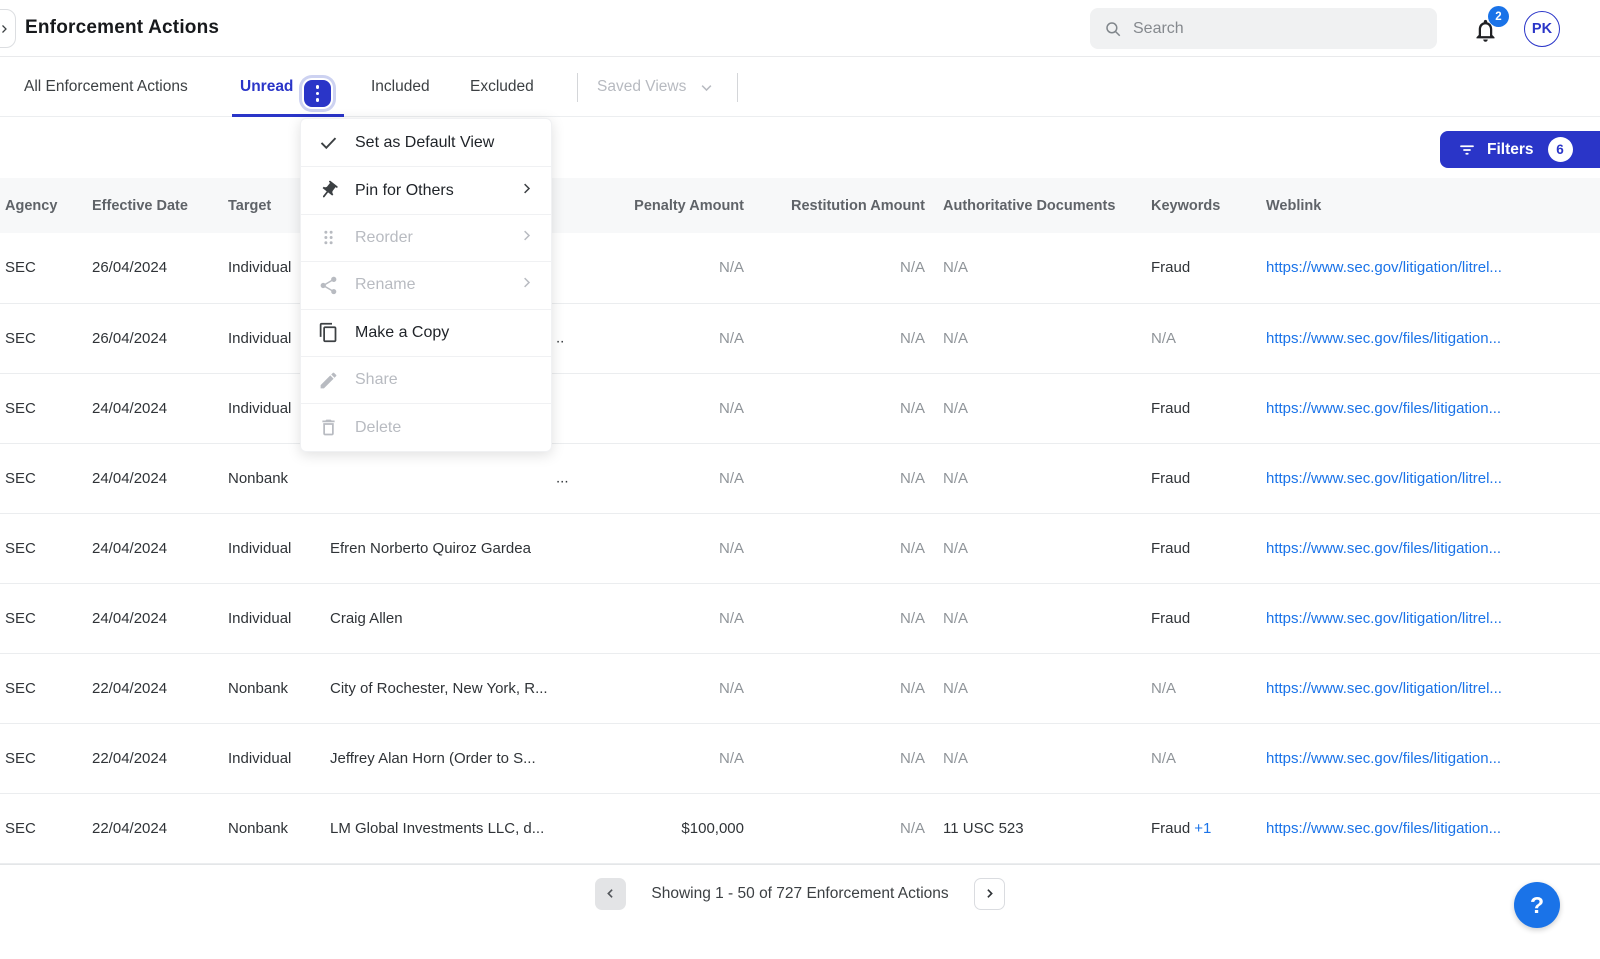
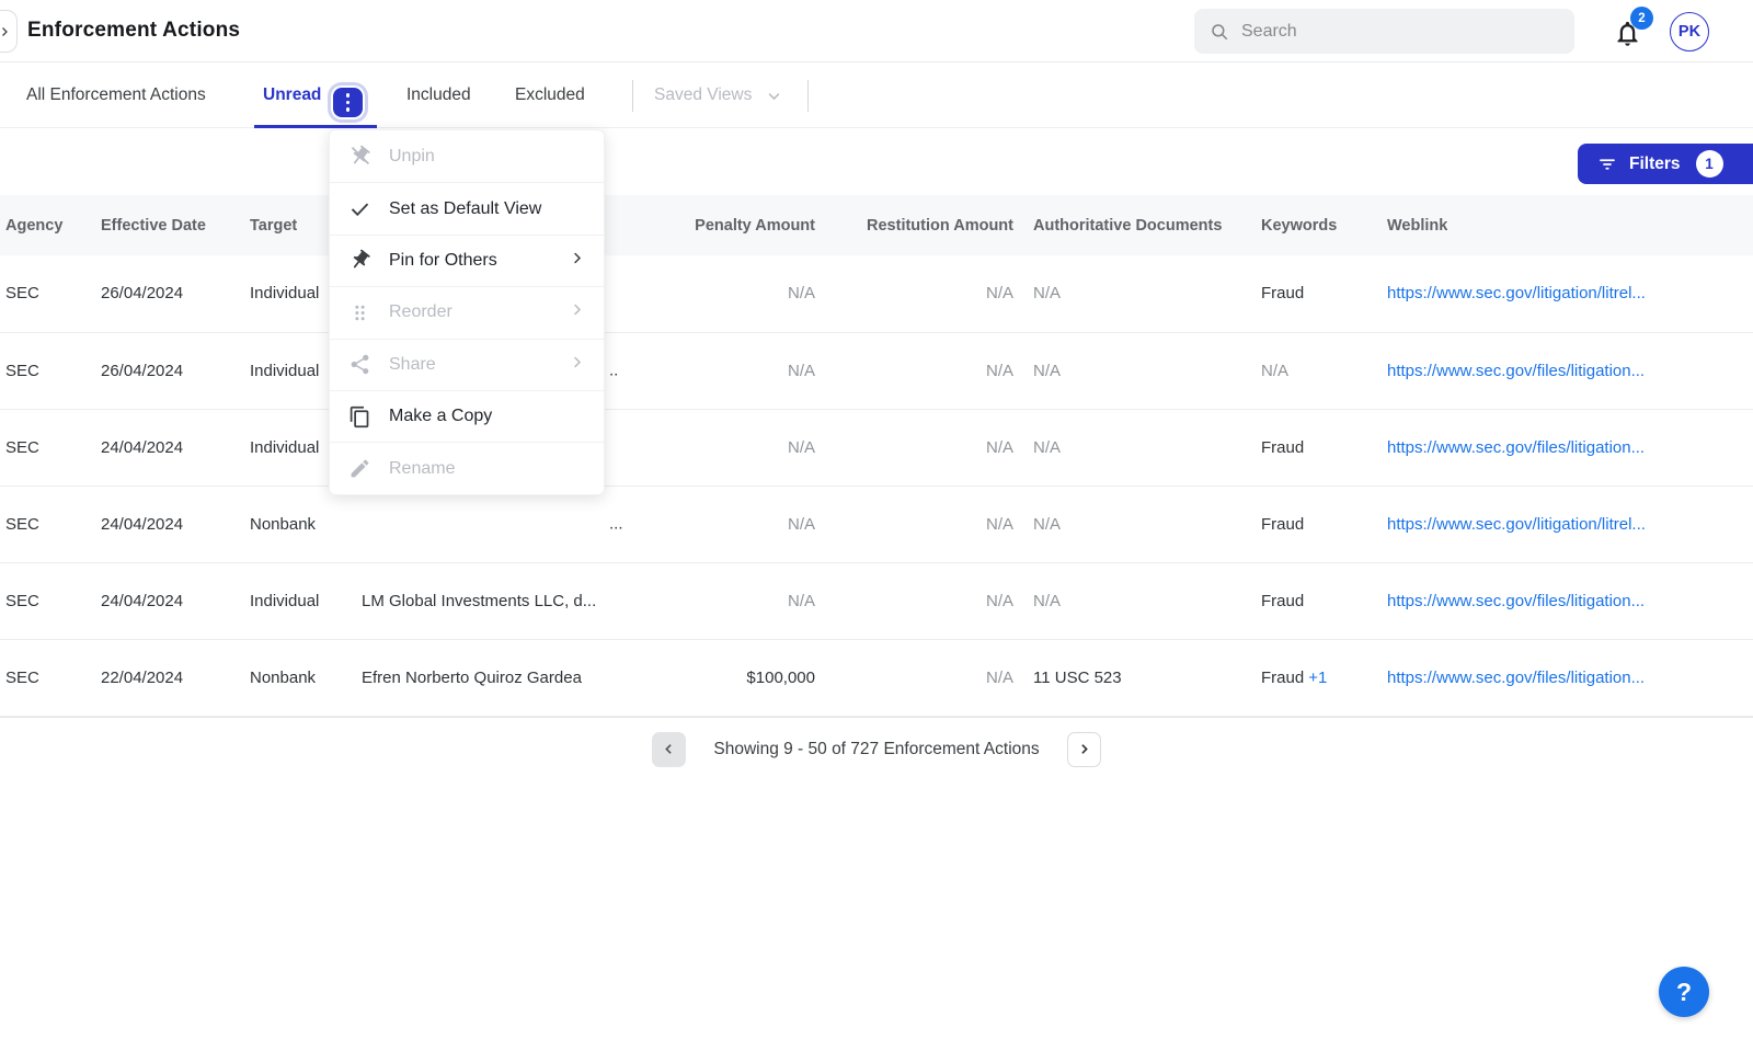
  Enforcement Actions
  Search
  2
  PK
  All Enforcement Actions
  Unread
  Included
  Excluded
  Saved Views
  Filters
- 6
+ 1
  Agency	Effective Date	Target		Penalty Amount	Restitution Amount	Authoritative Documents	Keywords	Weblink
  SEC	26/04/2024	Individual		N/A	N/A	N/A	Fraud	https://www.sec.gov/litigation/litrel...
  SEC	26/04/2024	Individual	..	N/A	N/A	N/A	N/A	https://www.sec.gov/files/litigation...
  SEC	24/04/2024	Individual		N/A	N/A	N/A	Fraud	https://www.sec.gov/files/litigation...
  SEC	24/04/2024	Nonbank	...	N/A	N/A	N/A	Fraud	https://www.sec.gov/litigation/litrel...
- SEC	24/04/2024	Individual	Efren Norberto Quiroz Gardea	N/A	N/A	N/A	Fraud	https://www.sec.gov/files/litigation...
+ SEC	24/04/2024	Individual	LM Global Investments LLC, d...	N/A	N/A	N/A	Fraud	https://www.sec.gov/files/litigation...
- SEC	24/04/2024	Individual	Craig Allen	N/A	N/A	N/A	Fraud	https://www.sec.gov/litigation/litrel...
- SEC	22/04/2024	Nonbank	City of Rochester, New York, R...	N/A	N/A	N/A	N/A	https://www.sec.gov/litigation/litrel...
- SEC	22/04/2024	Individual	Jeffrey Alan Horn (Order to S...	N/A	N/A	N/A	N/A	https://www.sec.gov/files/litigation...
- SEC	22/04/2024	Nonbank	LM Global Investments LLC, d...	$100,000	N/A	11 USC 523	Fraud +1	https://www.sec.gov/files/litigation...
+ SEC	22/04/2024	Nonbank	Efren Norberto Quiroz Gardea	$100,000	N/A	11 USC 523	Fraud +1	https://www.sec.gov/files/litigation...
- Showing 1 - 50 of 727 Enforcement Actions
+ Showing 9 - 50 of 727 Enforcement Actions
  ?
+ Unpin
  Set as Default View
  Pin for Others
  Reorder
- Rename
+ Share
  Make a Copy
- Share
+ Rename
- Delete
